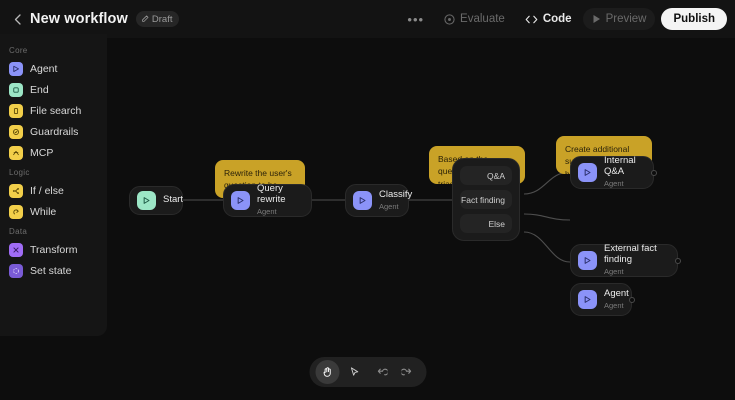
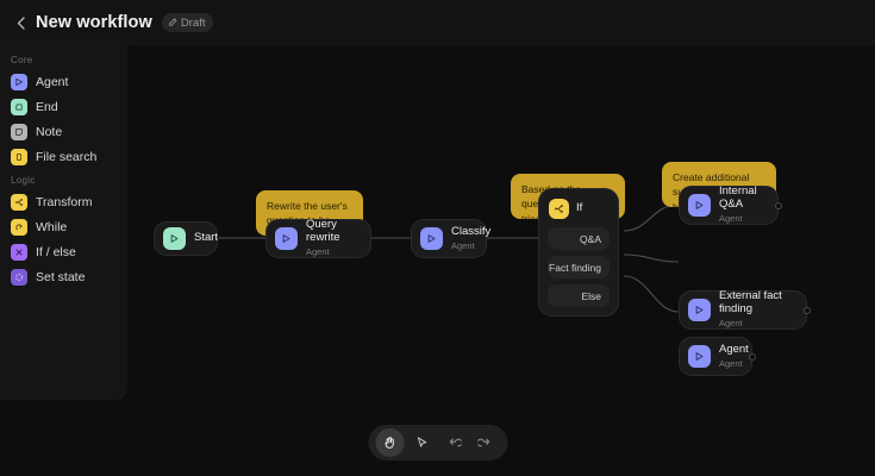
  New workflow
  Draft
- •••
- Evaluate
- Code
- Preview
- Publish
  Core
  Agent
  End
+ Note
  File search
- Guardrails
- MCP
  Logic
- If / else
+ Transform
  While
- Data
- Transform
+ If / else
  Set state
  Start
  Query rewrite
  Agent
  Classify
  Agent
+ If
  Q&A
  Fact finding
  Else
  Internal Q&A
  Agent
  External fact finding
  Agent
  Agent
  Agent
